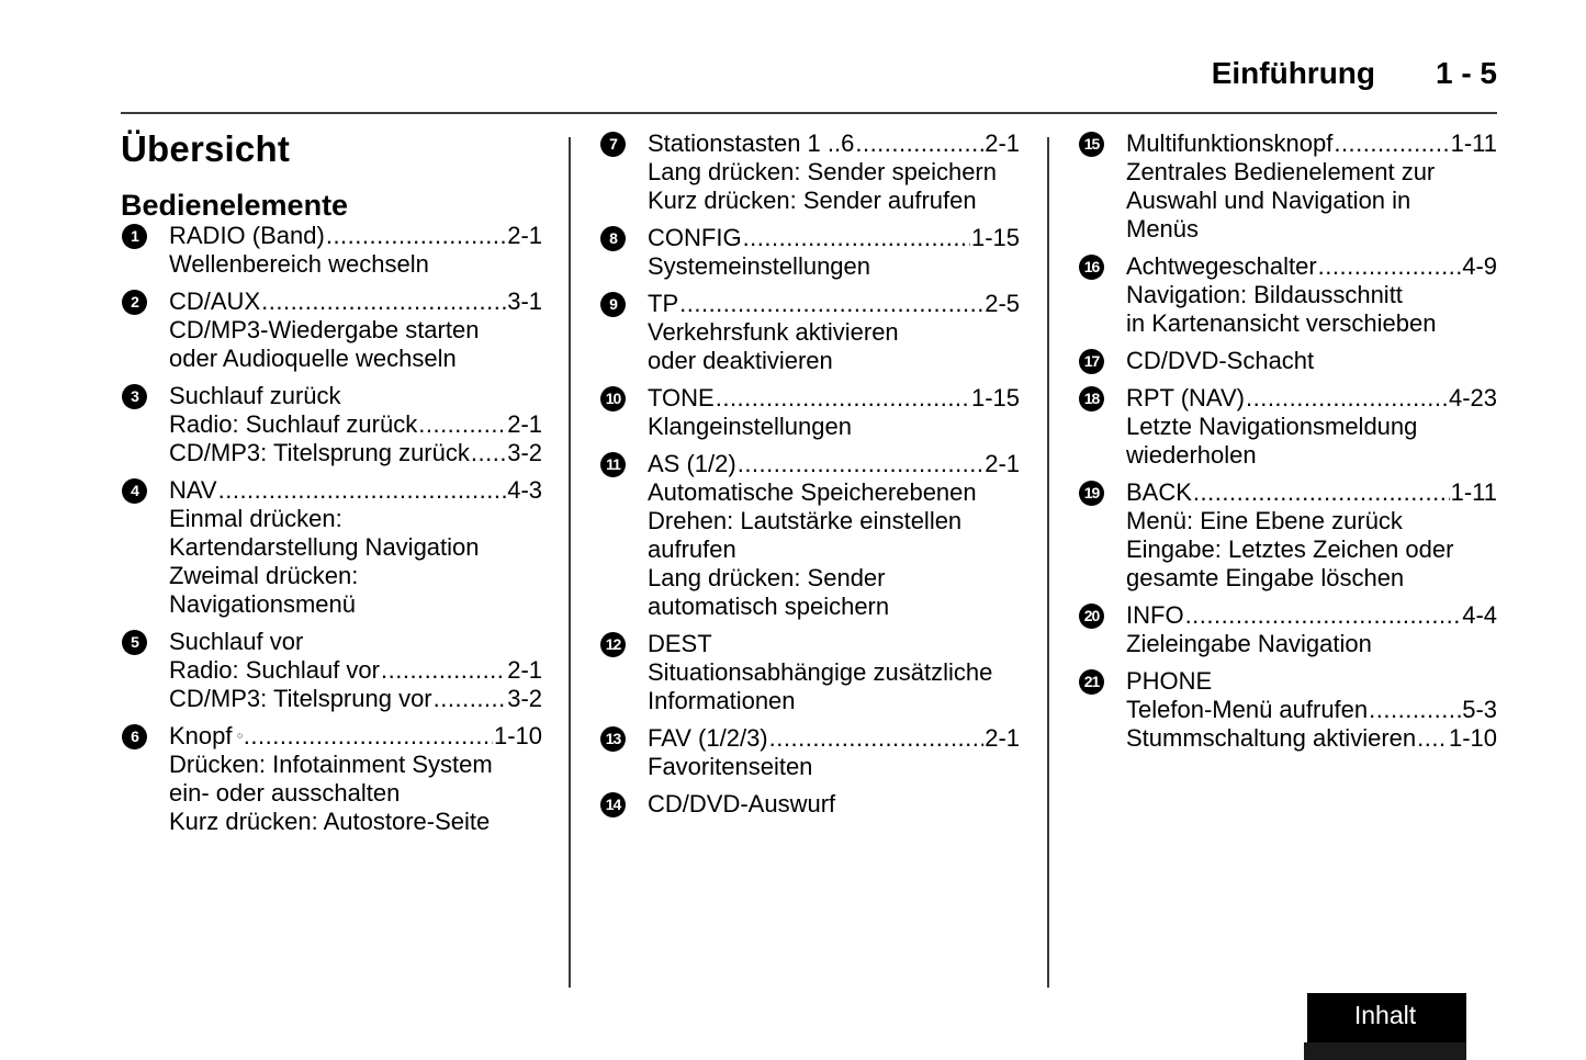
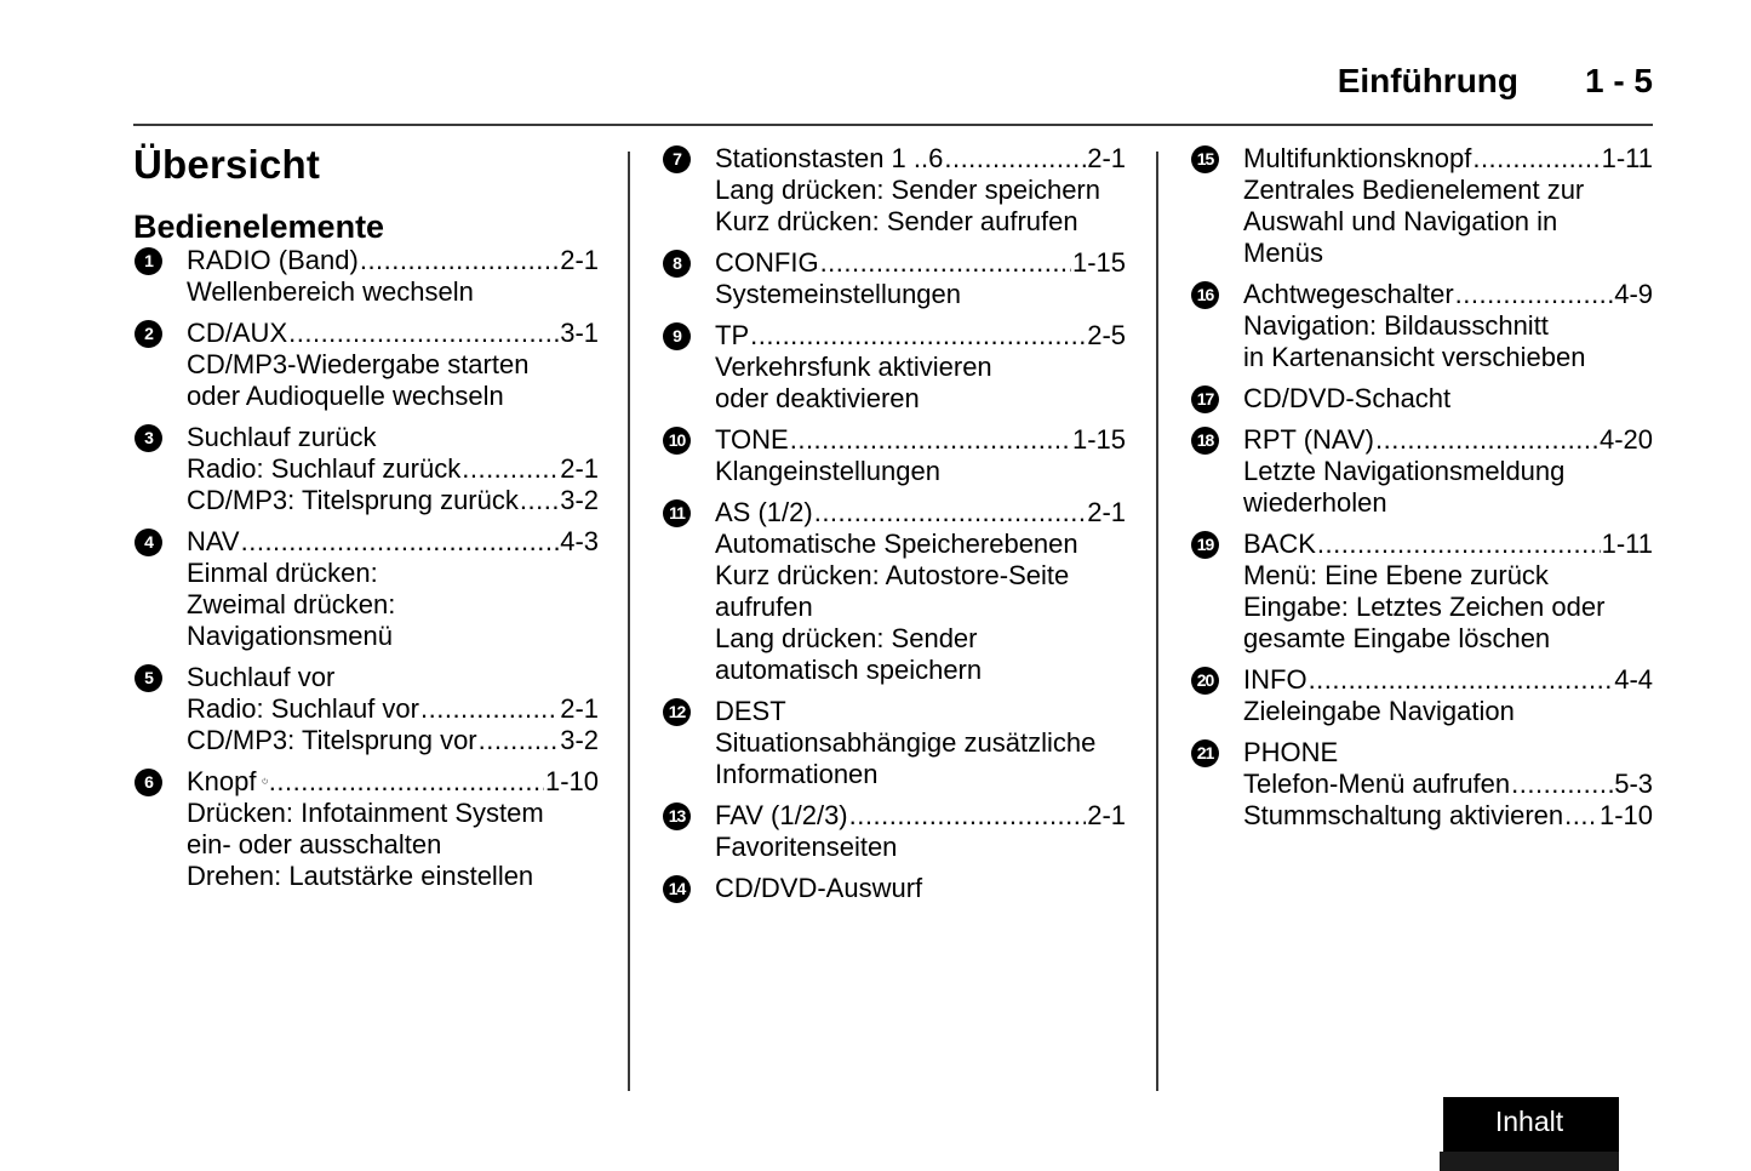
  Einführung
  1 - 5
  Übersicht
  Bedienelemente
  1
  RADIO (Band)
  2-1
  Wellenbereich wechseln
  2
  CD/AUX
  3-1
  CD/MP3-Wiedergabe starten
  oder Audioquelle wechseln
  3
  Suchlauf zurück
  Radio: Suchlauf zurück
  2-1
  CD/MP3: Titelsprung zurück
  3-2
  4
  NAV
  4-3
  Einmal drücken:
- Kartendarstellung Navigation
  Zweimal drücken:
  Navigationsmenü
  5
  Suchlauf vor
  Radio: Suchlauf vor
  2-1
  CD/MP3: Titelsprung vor
  3-2
  6
  Knopf
  1-10
  Drücken: Infotainment System
  ein- oder ausschalten
- Kurz drücken: Autostore-Seite
+ Drehen: Lautstärke einstellen
  7
  Stationstasten 1 ..6
  2-1
  Lang drücken: Sender speichern
  Kurz drücken: Sender aufrufen
  8
  CONFIG
  1-15
  Systemeinstellungen
  9
  TP
  2-5
  Verkehrsfunk aktivieren
  oder deaktivieren
  10
  TONE
  1-15
  Klangeinstellungen
  11
  AS (1/2)
  2-1
  Automatische Speicherebenen
- Drehen: Lautstärke einstellen
+ Kurz drücken: Autostore-Seite
  aufrufen
  Lang drücken: Sender
  automatisch speichern
  12
  DEST
  Situationsabhängige zusätzliche
  Informationen
  13
  FAV (1/2/3)
  2-1
  Favoritenseiten
  14
  CD/DVD-Auswurf
  15
  Multifunktionsknopf
  1-11
  Zentrales Bedienelement zur
  Auswahl und Navigation in
  Menüs
  16
  Achtwegeschalter
  4-9
  Navigation: Bildausschnitt
  in Kartenansicht verschieben
  17
  CD/DVD-Schacht
  18
  RPT (NAV)
- 4-23
+ 4-20
  Letzte Navigationsmeldung
  wiederholen
  19
  BACK
  1-11
  Menü: Eine Ebene zurück
  Eingabe: Letztes Zeichen oder
  gesamte Eingabe löschen
  20
  INFO
  4-4
  Zieleingabe Navigation
  21
  PHONE
  Telefon-Menü aufrufen
  5-3
  Stummschaltung aktivieren
  1-10
  Inhalt
